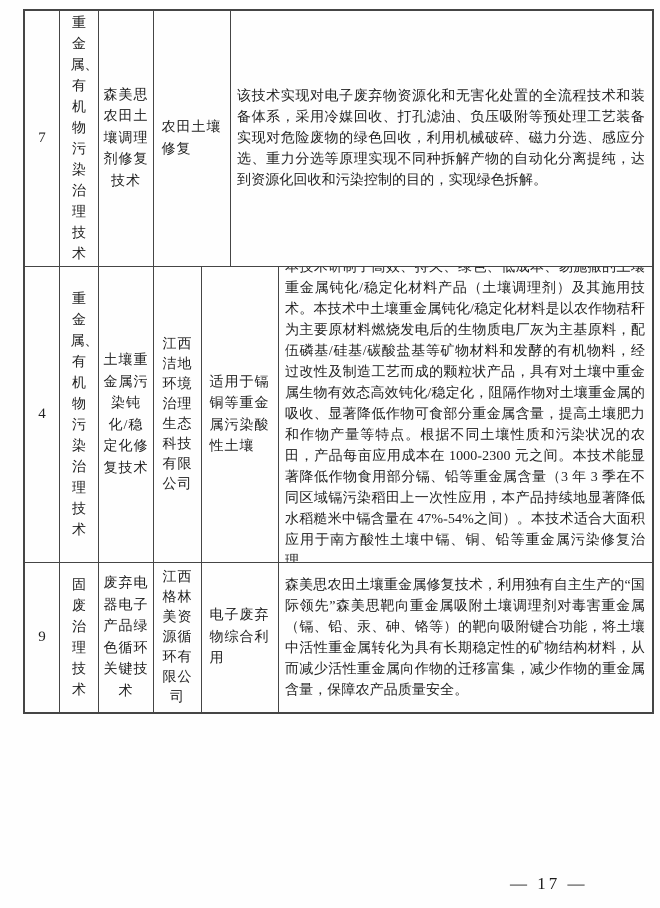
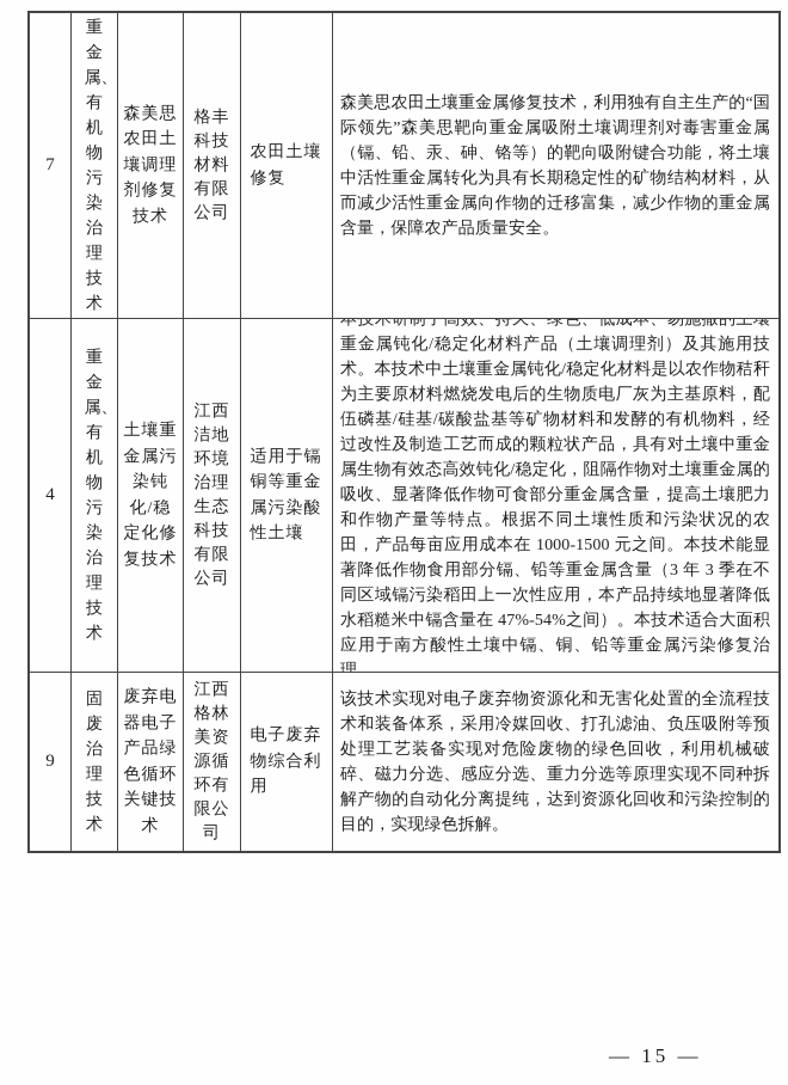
  7
  重金属、有机物污染治理技术
  森美思农田土壤调理剂修复技术
+ 格丰科技材料有限公司
  农田土壤修复
- 该技术实现对电子废弃物资源化和无害化处置的全流程技术和装备体系，采用冷媒回收、打孔滤油、负压吸附等预处理工艺装备实现对危险废物的绿色回收，利用机械破碎、磁力分选、感应分选、重力分选等原理实现不同种拆解产物的自动化分离提纯，达到资源化回收和污染控制的目的，实现绿色拆解。
+ 森美思农田土壤重金属修复技术，利用独有自主生产的“国际领先”森美思靶向重金属吸附土壤调理剂对毒害重金属（镉、铅、汞、砷、铬等）的靶向吸附键合功能，将土壤中活性重金属转化为具有长期稳定性的矿物结构材料，从而减少活性重金属向作物的迁移富集，减少作物的重金属含量，保障农产品质量安全。
  4
  重金属、有机物污染治理技术
  土壤重金属污染钝化/稳定化修复技术
  江西洁地环境治理生态科技有限公司
  适用于镉铜等重金属污染酸性土壤
- 本技术研制了高效、持久、绿色、低成本、易施撒的土壤重金属钝化/稳定化材料产品（土壤调理剂）及其施用技术。本技术中土壤重金属钝化/稳定化材料是以农作物秸秆为主要原材料燃烧发电后的生物质电厂灰为主基原料，配伍磷基/硅基/碳酸盐基等矿物材料和发酵的有机物料，经过改性及制造工艺而成的颗粒状产品，具有对土壤中重金属生物有效态高效钝化/稳定化，阻隔作物对土壤重金属的吸收、显著降低作物可食部分重金属含量，提高土壤肥力和作物产量等特点。根据不同土壤性质和污染状况的农田，产品每亩应用成本在 1000-2300 元之间。本技术能显著降低作物食用部分镉、铅等重金属含量（3 年 3 季在不同区域镉污染稻田上一次性应用，本产品持续地显著降低水稻糙米中镉含量在 47%-54%之间）。本技术适合大面积应用于南方酸性土壤中镉、铜、铅等重金属污染修复治理。
+ 本技术研制了高效、持久、绿色、低成本、易施撒的土壤重金属钝化/稳定化材料产品（土壤调理剂）及其施用技术。本技术中土壤重金属钝化/稳定化材料是以农作物秸秆为主要原材料燃烧发电后的生物质电厂灰为主基原料，配伍磷基/硅基/碳酸盐基等矿物材料和发酵的有机物料，经过改性及制造工艺而成的颗粒状产品，具有对土壤中重金属生物有效态高效钝化/稳定化，阻隔作物对土壤重金属的吸收、显著降低作物可食部分重金属含量，提高土壤肥力和作物产量等特点。根据不同土壤性质和污染状况的农田，产品每亩应用成本在 1000-1500 元之间。本技术能显著降低作物食用部分镉、铅等重金属含量（3 年 3 季在不同区域镉污染稻田上一次性应用，本产品持续地显著降低水稻糙米中镉含量在 47%-54%之间）。本技术适合大面积应用于南方酸性土壤中镉、铜、铅等重金属污染修复治理。
  9
  固废治理技术
  废弃电器电子产品绿色循环关键技术
  江西格林美资源循环有限公司
  电子废弃物综合利用
- 森美思农田土壤重金属修复技术，利用独有自主生产的“国际领先”森美思靶向重金属吸附土壤调理剂对毒害重金属（镉、铅、汞、砷、铬等）的靶向吸附键合功能，将土壤中活性重金属转化为具有长期稳定性的矿物结构材料，从而减少活性重金属向作物的迁移富集，减少作物的重金属含量，保障农产品质量安全。
+ 该技术实现对电子废弃物资源化和无害化处置的全流程技术和装备体系，采用冷媒回收、打孔滤油、负压吸附等预处理工艺装备实现对危险废物的绿色回收，利用机械破碎、磁力分选、感应分选、重力分选等原理实现不同种拆解产物的自动化分离提纯，达到资源化回收和污染控制的目的，实现绿色拆解。
- — 17 —
+ — 15 —
